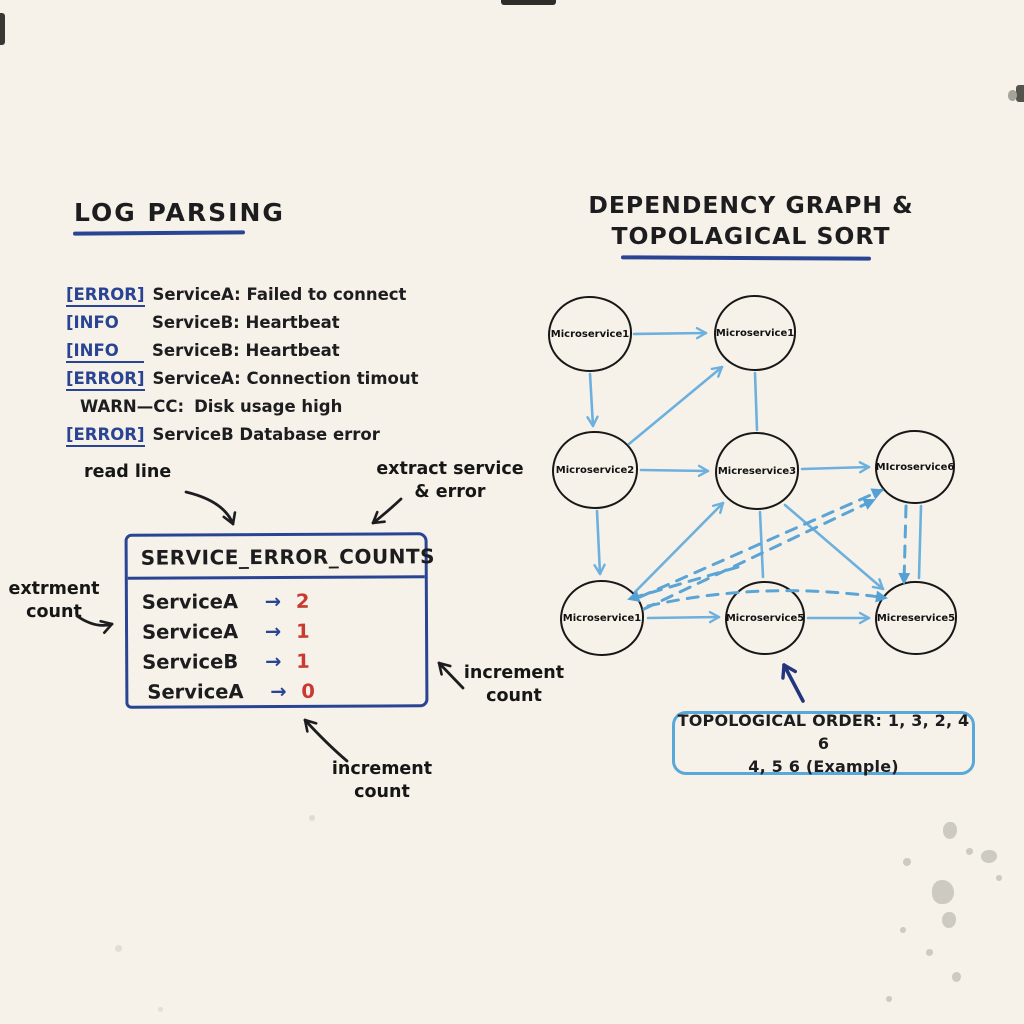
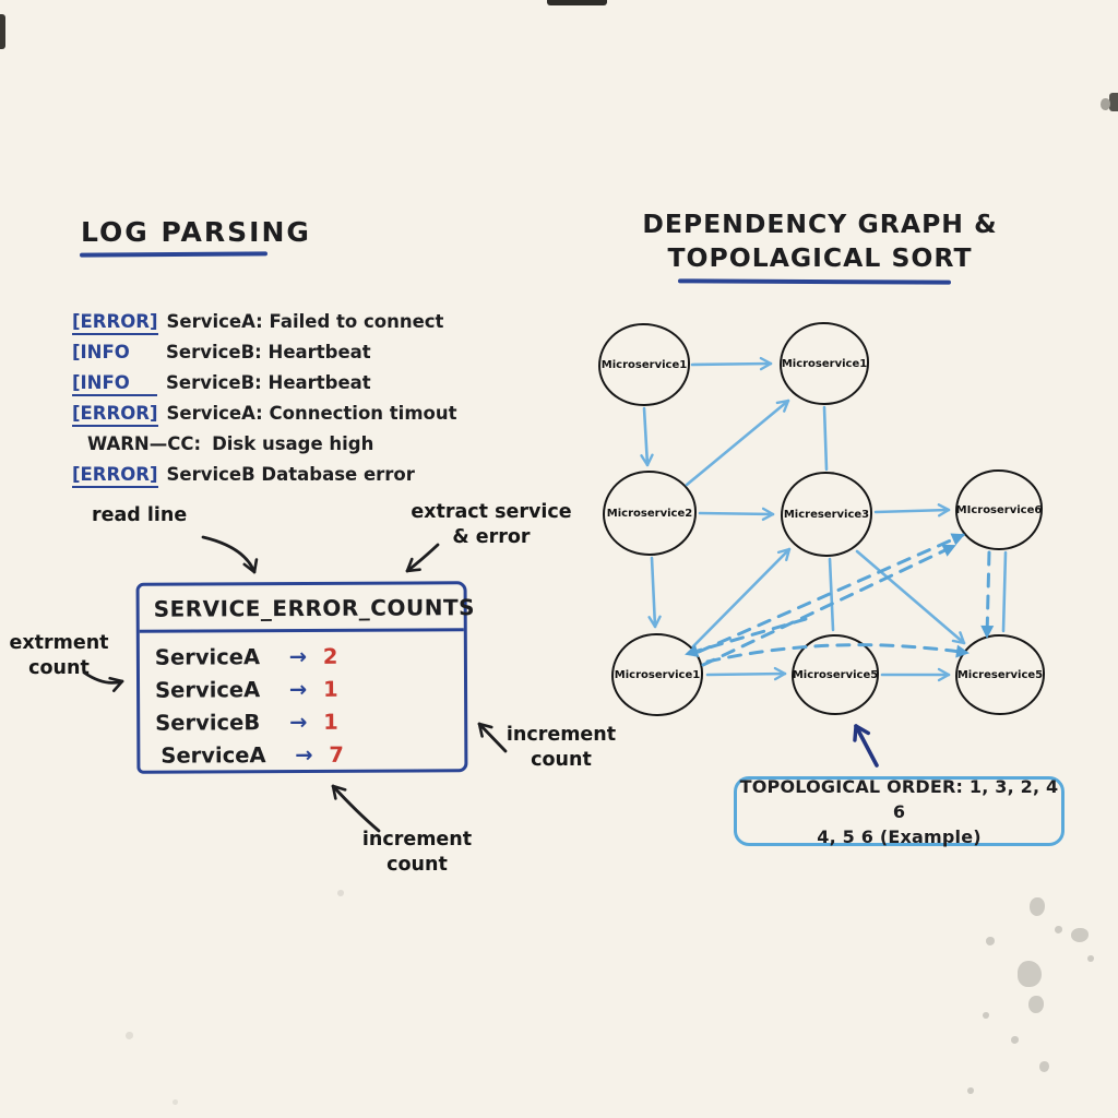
  LOG PARSING
  [ERROR] ServiceA: Failed to connect
  [INFO ServiceB: Heartbeat
  [INFO ServiceB: Heartbeat
  [ERROR] ServiceA: Connection timout
  WARN—CC: Disk usage high
  [ERROR] ServiceB Database error
  read line
  extract service
  & error
  extrment
  count
  increment
  count
  increment
  count
  SERVICE_ERROR_COUNTS
  ServiceA
  →
  2
  ServiceA
  →
  1
  ServiceB
  →
  1
  ServiceA
  →
- 0
+ 7
  DEPENDENCY GRAPH &
  TOPOLAGICAL SORT
  Microservice1
  Microservice1
  Microservice2
  Micreservice3
  MIcroservice6
  Microservice1
  Microservice5
  Micreservice5
  TOPOLOGICAL ORDER: 1, 3, 2, 4 6
  4, 5 6 (Example)
